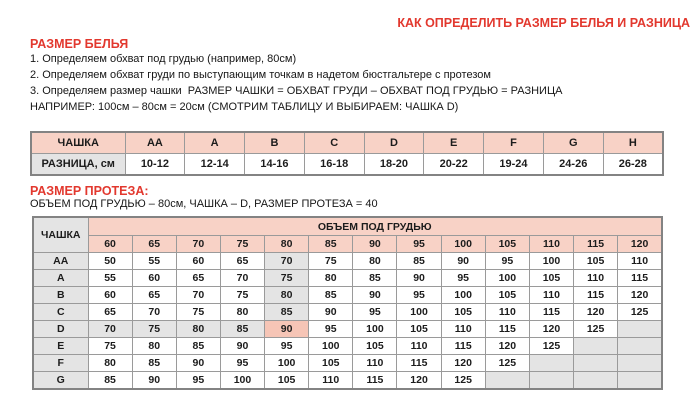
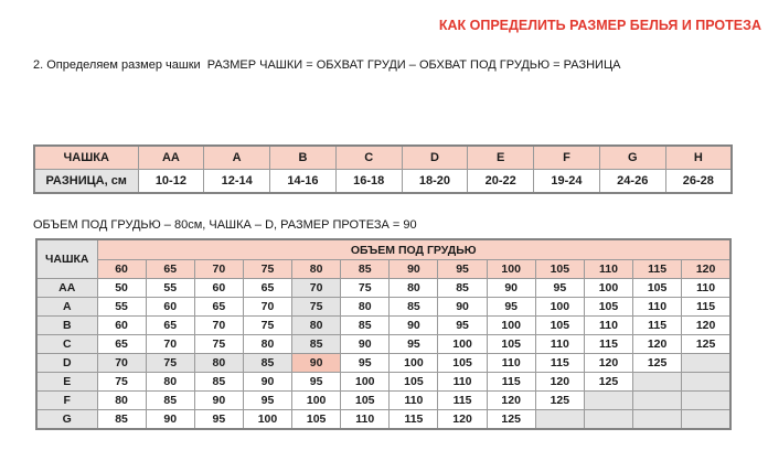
- КАК ОПРЕДЕЛИТЬ РАЗМЕР БЕЛЬЯ И РАЗНИЦА
+ КАК ОПРЕДЕЛИТЬ РАЗМЕР БЕЛЬЯ И ПРОТЕЗА
- РАЗМЕР БЕЛЬЯ
- 1. Определяем обхват под грудью (например, 80см)
- 2. Определяем обхват груди по выступающим точкам в надетом бюстгальтере с протезом
- 3. Определяем размер чашки РАЗМЕР ЧАШКИ = ОБХВАТ ГРУДИ – ОБХВАТ ПОД ГРУДЬЮ = РАЗНИЦА
+ 2. Определяем размер чашки РАЗМЕР ЧАШКИ = ОБХВАТ ГРУДИ – ОБХВАТ ПОД ГРУДЬЮ = РАЗНИЦА
- НАПРИМЕР: 100см – 80см = 20см (СМОТРИМ ТАБЛИЦУ И ВЫБИРАЕМ: ЧАШКА D)
  ЧАШКА	AA	A	B	C	D	E	F	G	H
  РАЗНИЦА, см	10-12	12-14	14-16	16-18	18-20	20-22	19-24	24-26	26-28
- РАЗМЕР ПРОТЕЗА:
- ОБЪЕМ ПОД ГРУДЬЮ – 80см, ЧАШКА – D, РАЗМЕР ПРОТЕЗА = 40
+ ОБЪЕМ ПОД ГРУДЬЮ – 80см, ЧАШКА – D, РАЗМЕР ПРОТЕЗА = 90
  ЧАШКА	ОБЪЕМ ПОД ГРУДЬЮ
  60	65	70	75	80	85	90	95	100	105	110	115	120
  AA	50	55	60	65	70	75	80	85	90	95	100	105	110
  A	55	60	65	70	75	80	85	90	95	100	105	110	115
  B	60	65	70	75	80	85	90	95	100	105	110	115	120
  C	65	70	75	80	85	90	95	100	105	110	115	120	125
  D	70	75	80	85	90	95	100	105	110	115	120	125
  E	75	80	85	90	95	100	105	110	115	120	125
  F	80	85	90	95	100	105	110	115	120	125
  G	85	90	95	100	105	110	115	120	125
